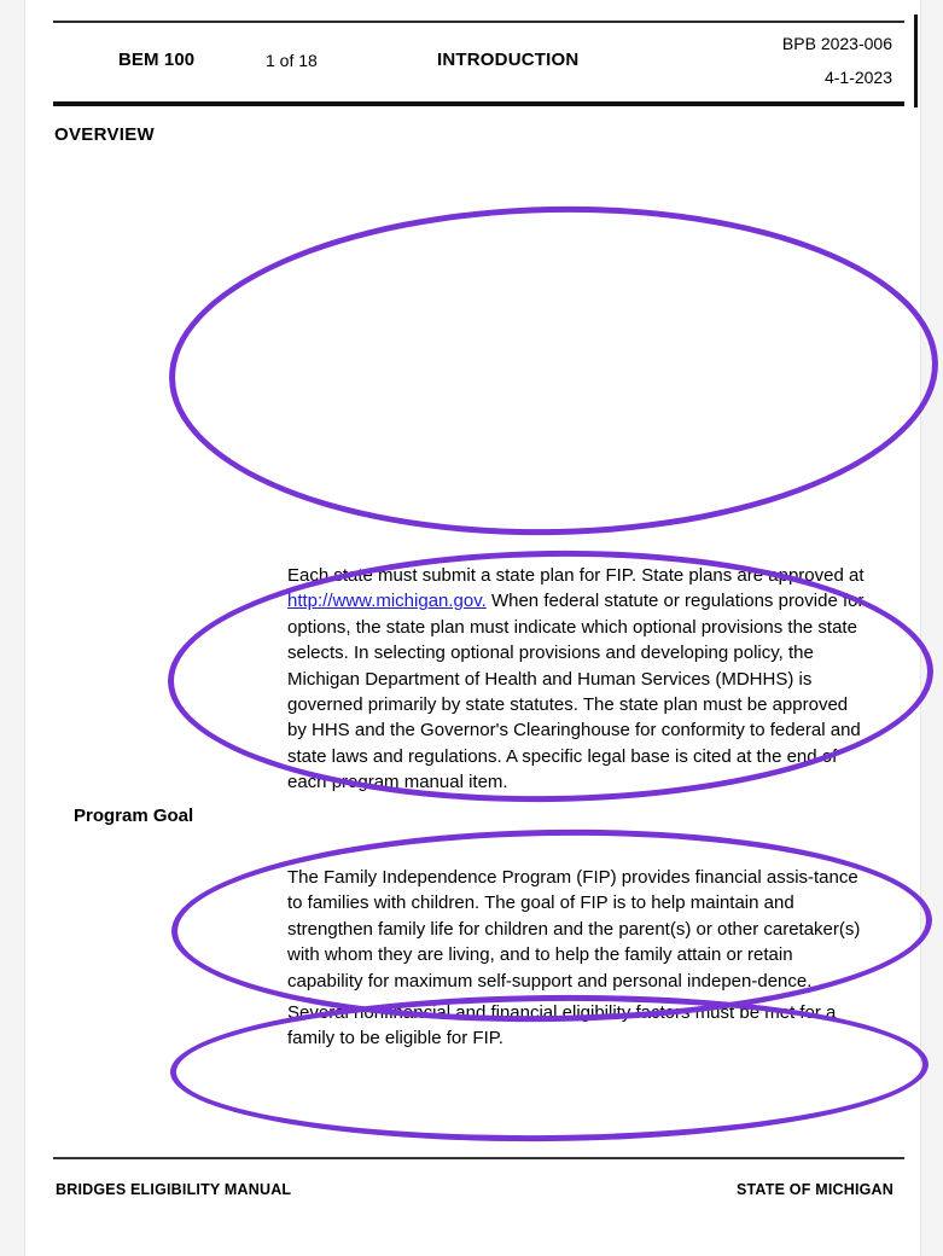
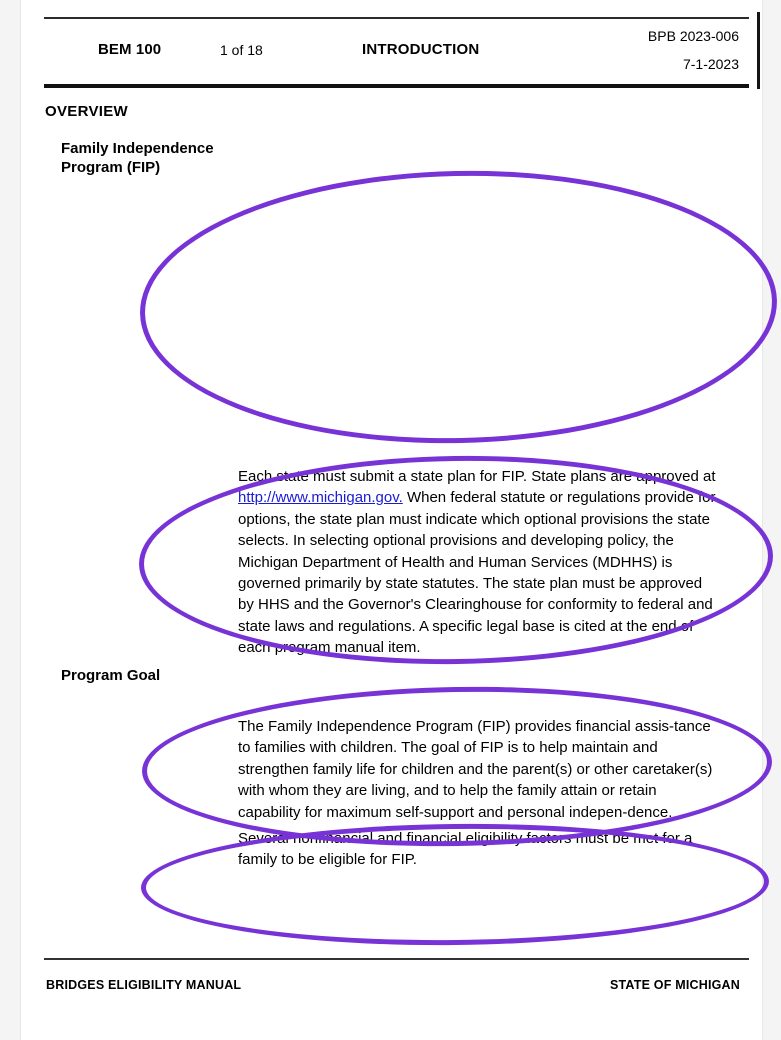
  BEM 100
  1 of 18
  INTRODUCTION
  BPB 2023-006
- 4-1-2023
+ 7-1-2023
  OVERVIEW
+ Family Independence Program (FIP)
  Program Goal
  Each state must submit a state plan for FIP. State plans are approved at http://www.michigan.gov. When federal statute or regulations provide for options, the state plan must indicate which optional provisions the state selects. In selecting optional provisions and developing policy, the Michigan Department of Health and Human Services (MDHHS) is governed primarily by state statutes. The state plan must be approved by HHS and the Governor's Clearinghouse for conformity to federal and state laws and regulations. A specific legal base is cited at the end of each program manual item.
  The Family Independence Program (FIP) provides financial assis-tance to families with children. The goal of FIP is to help maintain and strengthen family life for children and the parent(s) or other caretaker(s) with whom they are living, and to help the family attain or retain capability for maximum self-support and personal indepen-dence.
  Several nonfinancial and financial eligibility factors must be met for a family to be eligible for FIP.
  BRIDGES ELIGIBILITY MANUAL
  STATE OF MICHIGAN
